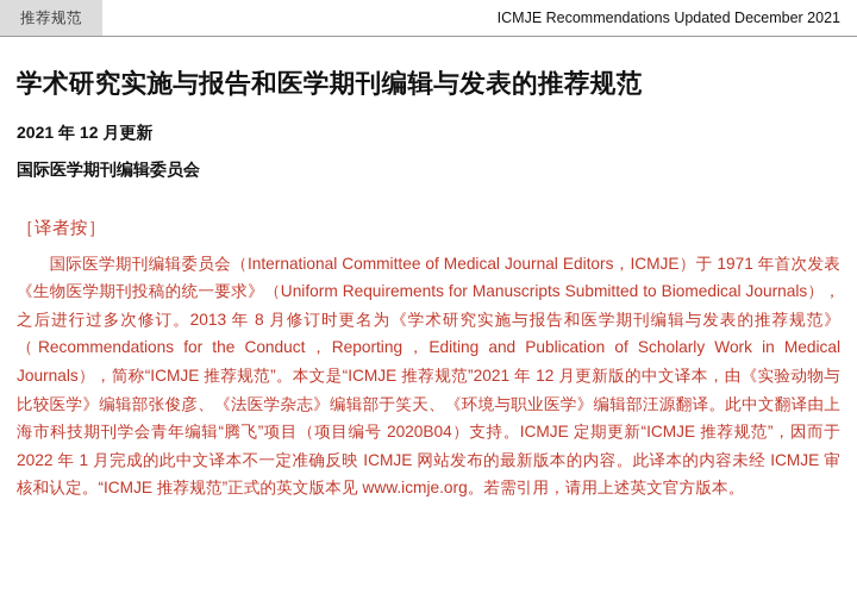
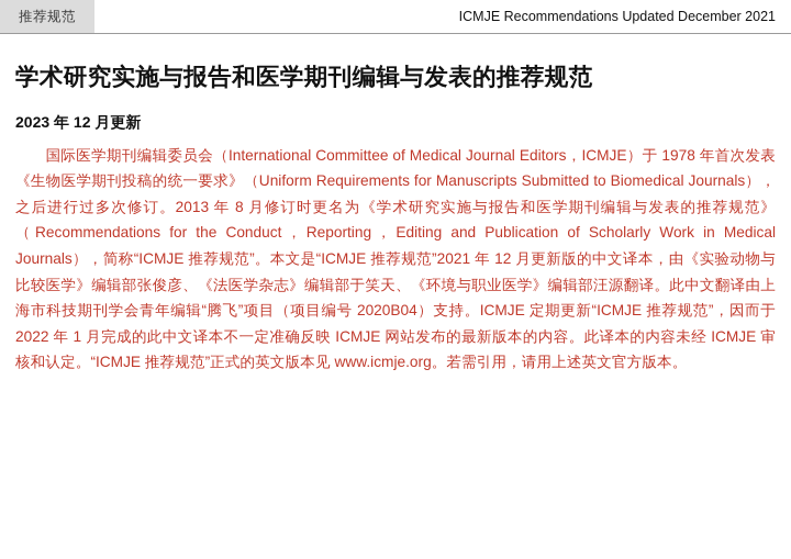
  推荐规范
  ICMJE Recommendations Updated December 2021
  学术研究实施与报告和医学期刊编辑与发表的推荐规范
- 2021 年 12 月更新
+ 2023 年 12 月更新
- 国际医学期刊编辑委员会
- ［译者按］
- 国际医学期刊编辑委员会（International Committee of Medical Journal Editors，ICMJE）于 1971 年首次发表《生物医学期刊投稿的统一要求》（Uniform Requirements for Manuscripts Submitted to Biomedical Journals），之后进行过多次修订。2013 年 8 月修订时更名为《学术研究实施与报告和医学期刊编辑与发表的推荐规范》（Recommendations for the Conduct，Reporting，Editing and Publication of Scholarly Work in Medical Journals），简称“ICMJE 推荐规范”。本文是“ICMJE 推荐规范”2021 年 12 月更新版的中文译本，由《实验动物与比较医学》编辑部张俊彦、《法医学杂志》编辑部于笑天、《环境与职业医学》编辑部汪源翻译。此中文翻译由上海市科技期刊学会青年编辑“腾飞”项目（项目编号 2020B04）支持。ICMJE 定期更新“ICMJE 推荐规范”，因而于 2022 年 1 月完成的此中文译本不一定准确反映 ICMJE 网站发布的最新版本的内容。此译本的内容未经 ICMJE 审核和认定。“ICMJE 推荐规范”正式的英文版本见 www.icmje.org。若需引用，请用上述英文官方版本。
+ 国际医学期刊编辑委员会（International Committee of Medical Journal Editors，ICMJE）于 1978 年首次发表《生物医学期刊投稿的统一要求》（Uniform Requirements for Manuscripts Submitted to Biomedical Journals），之后进行过多次修订。2013 年 8 月修订时更名为《学术研究实施与报告和医学期刊编辑与发表的推荐规范》（Recommendations for the Conduct，Reporting，Editing and Publication of Scholarly Work in Medical Journals），简称“ICMJE 推荐规范”。本文是“ICMJE 推荐规范”2021 年 12 月更新版的中文译本，由《实验动物与比较医学》编辑部张俊彦、《法医学杂志》编辑部于笑天、《环境与职业医学》编辑部汪源翻译。此中文翻译由上海市科技期刊学会青年编辑“腾飞”项目（项目编号 2020B04）支持。ICMJE 定期更新“ICMJE 推荐规范”，因而于 2022 年 1 月完成的此中文译本不一定准确反映 ICMJE 网站发布的最新版本的内容。此译本的内容未经 ICMJE 审核和认定。“ICMJE 推荐规范”正式的英文版本见 www.icmje.org。若需引用，请用上述英文官方版本。
